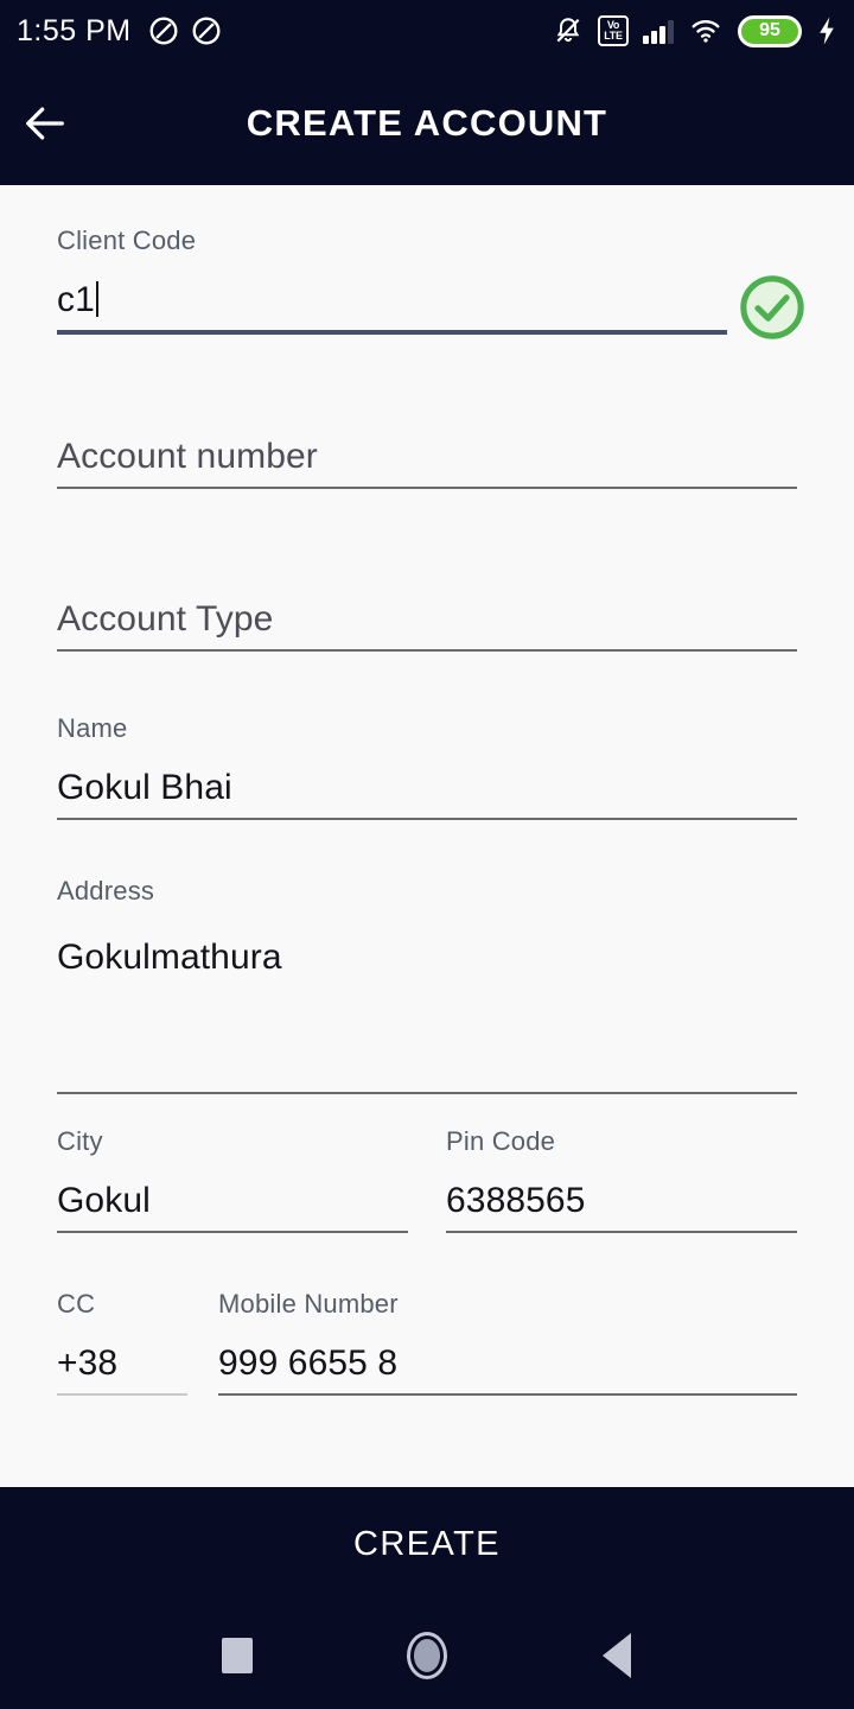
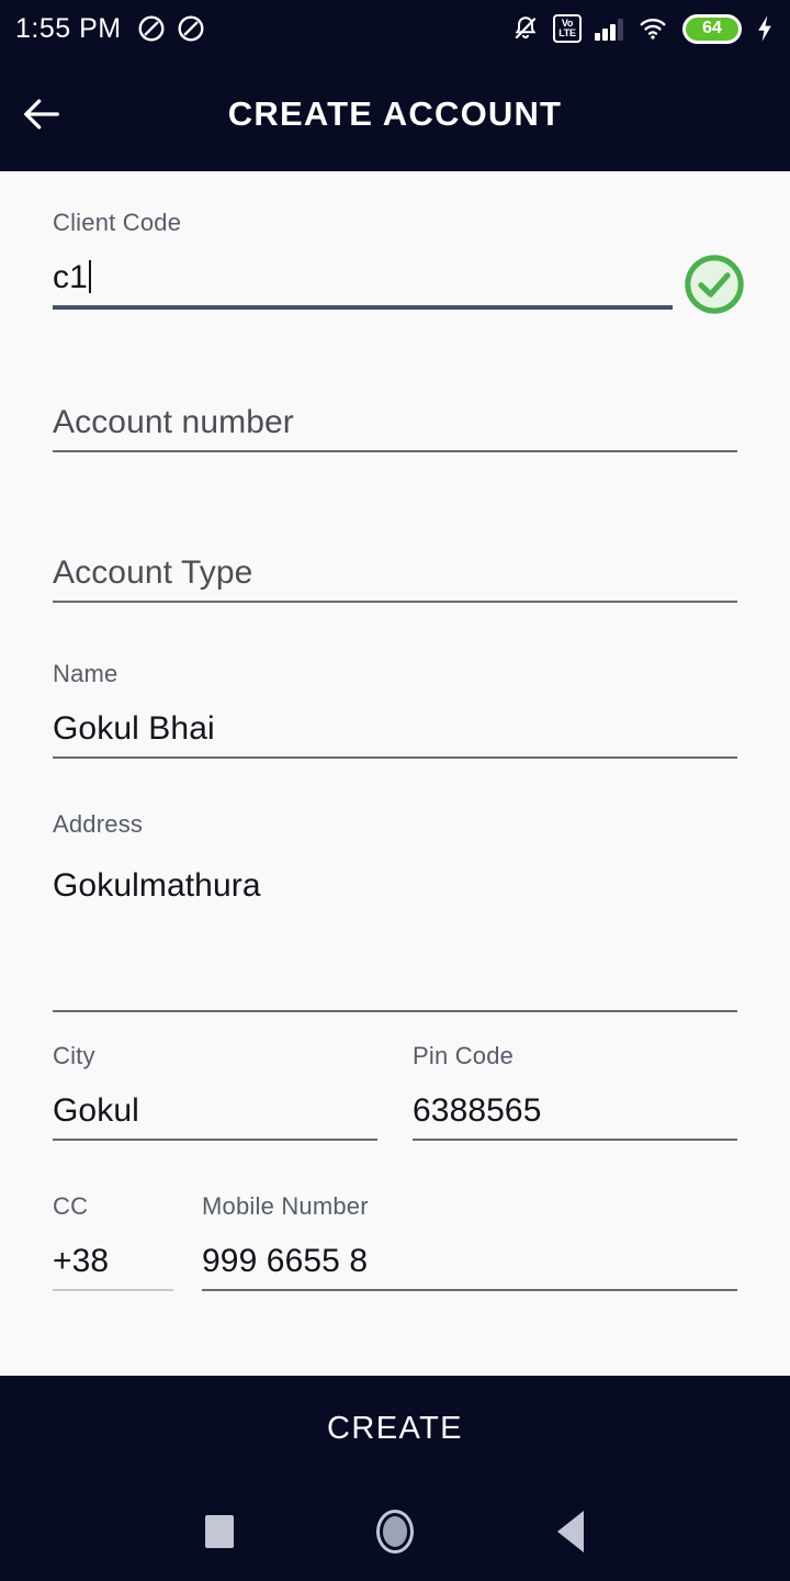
  1:55 PM
  Vo
  LTE
- 95
+ 64
  CREATE ACCOUNT
  Client Code
  c1
  Account number
  Account Type
  Name
  Gokul Bhai
  Address
  Gokulmathura
  City
  Gokul
  Pin Code
  6388565
  CC
  +38
  Mobile Number
  999 6655 8
  CREATE
